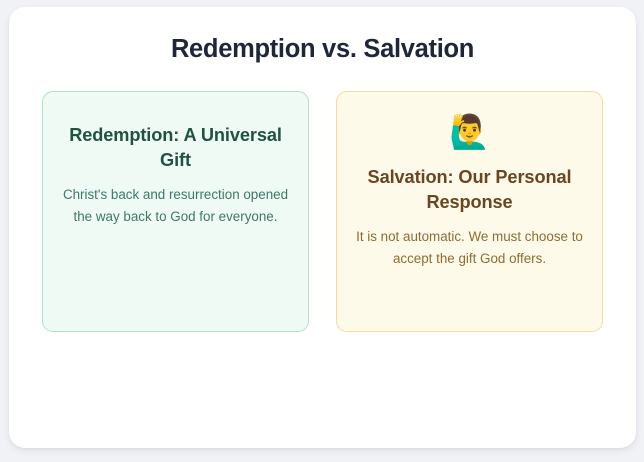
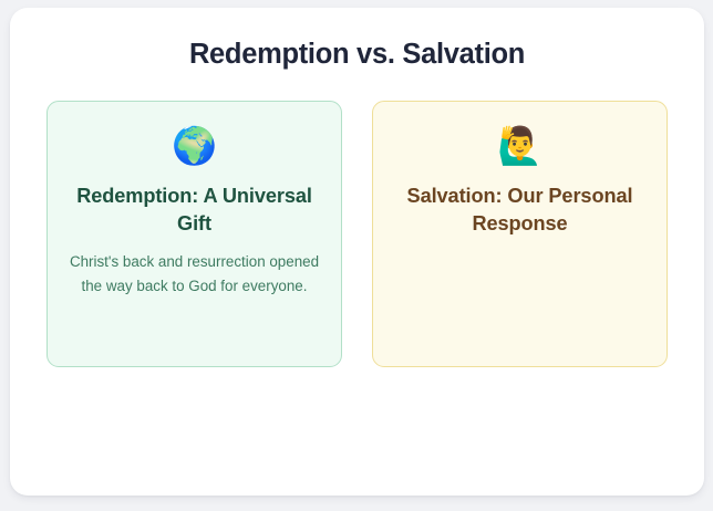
  Redemption vs. Salvation
+ 🌍
  Redemption: A Universal Gift
  Christ's back and resurrection opened the way back to God for everyone.
  🙋‍♂️
  Salvation: Our Personal Response
- It is not automatic. We must choose to accept the gift God offers.
